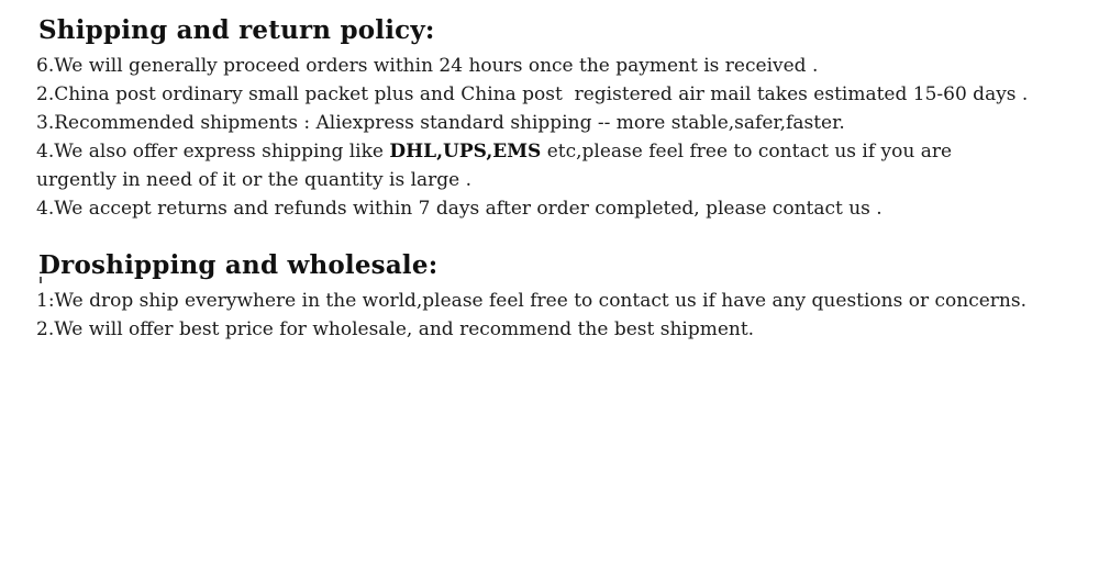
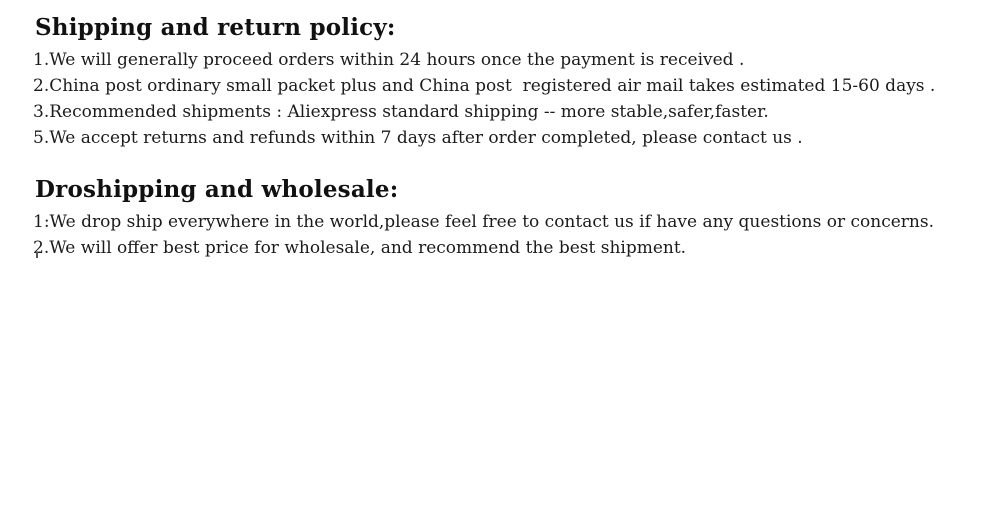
  Shipping and return policy:
- 6.We will generally proceed orders within 24 hours once the payment is received .
+ 1.We will generally proceed orders within 24 hours once the payment is received .
  2.China post ordinary small packet plus and China post registered air mail takes estimated 15-60 days .
  3.Recommended shipments : Aliexpress standard shipping -- more stable,safer,faster.
- 4.We also offer express shipping like DHL,UPS,EMS etc,please feel free to contact us if you are urgently in need of it or the quantity is large .
- 4.We accept returns and refunds within 7 days after order completed, please contact us .
+ 5.We accept returns and refunds within 7 days after order completed, please contact us .
  Droshipping and wholesale:
  1:We drop ship everywhere in the world,please feel free to contact us if have any questions or concerns.
  2.We will offer best price for wholesale, and recommend the best shipment.
